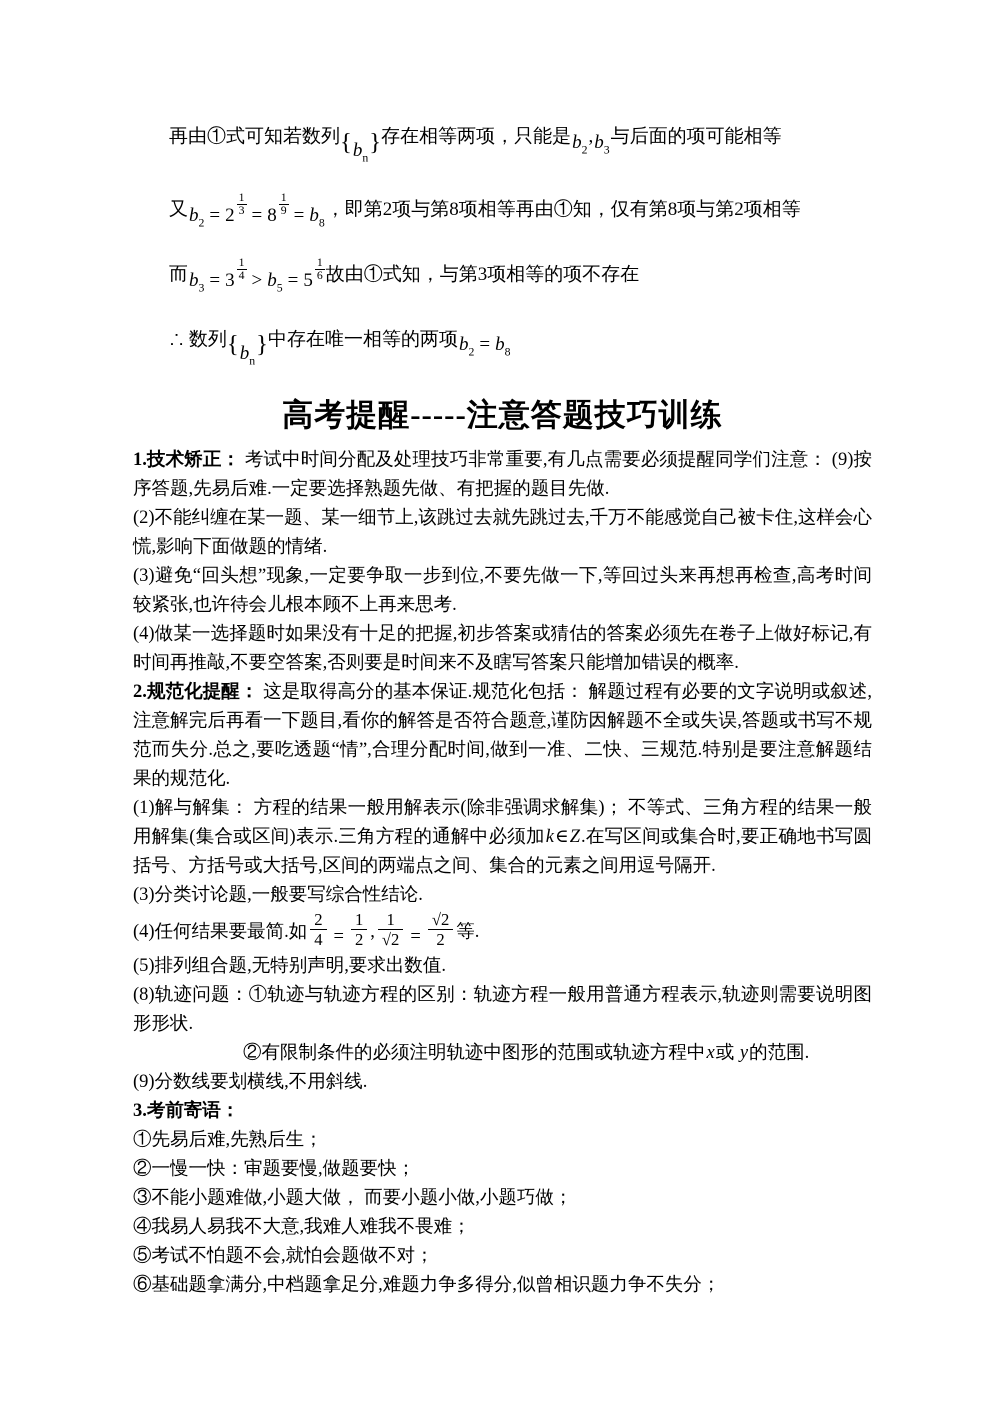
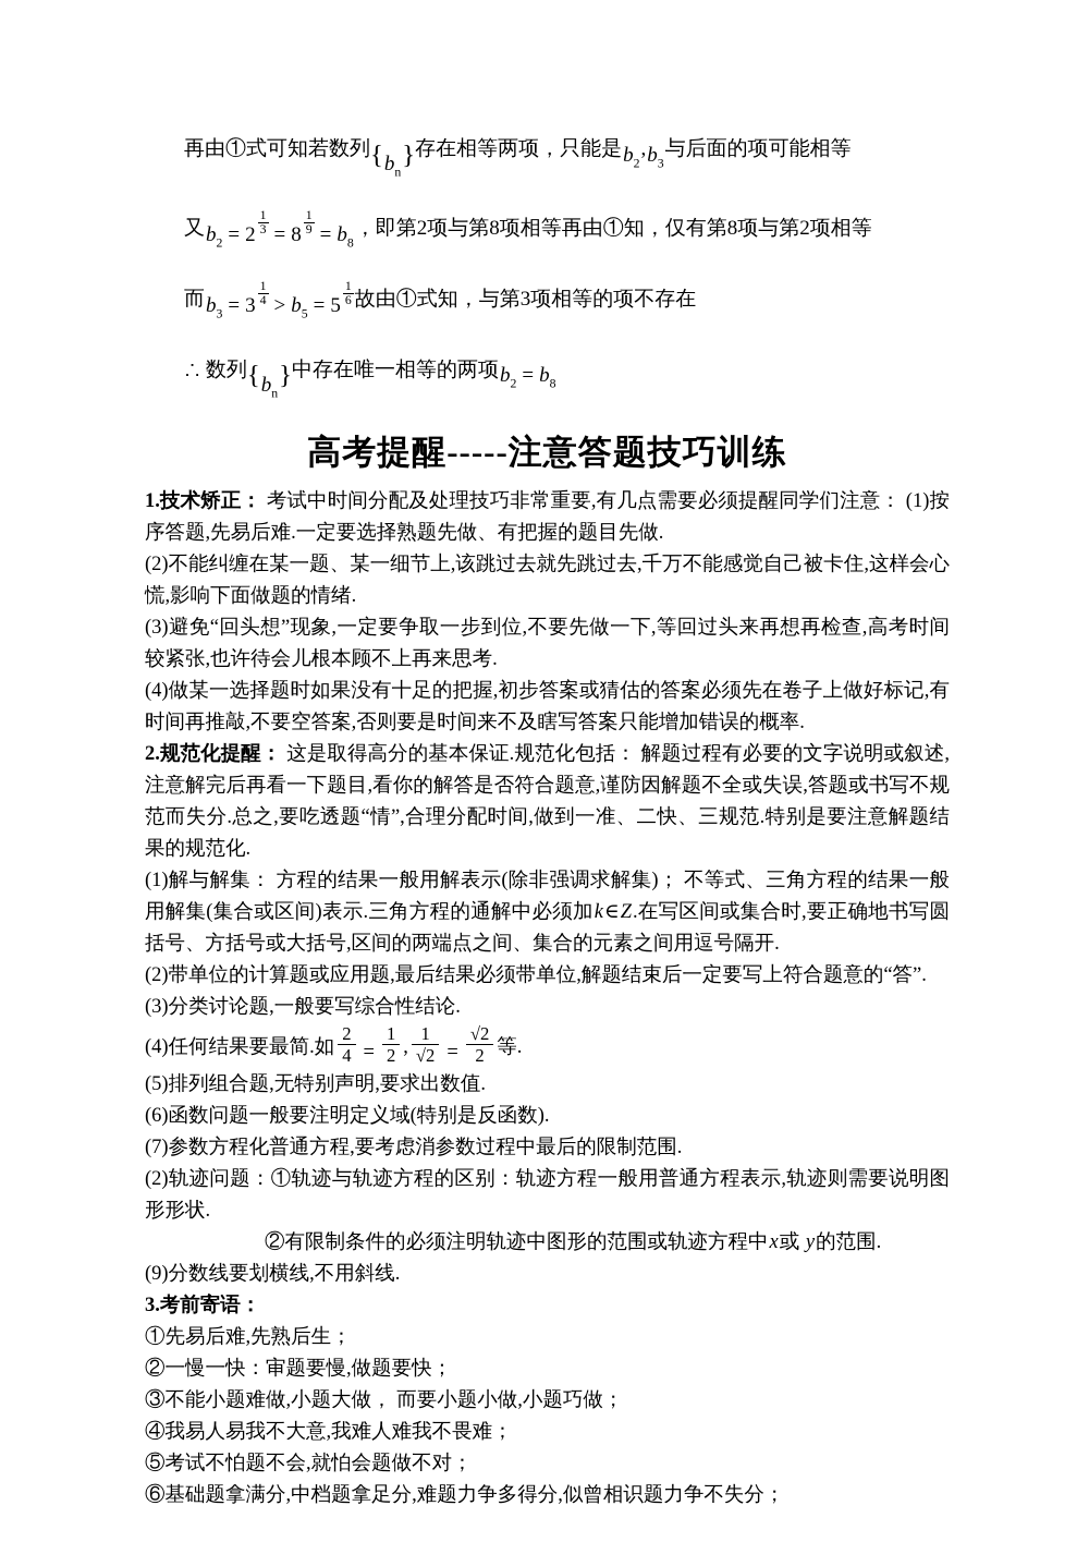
  再由①式可知若数列{bn}存在相等两项，只能是b2,b3与后面的项可能相等
  又b2= 2
  1
  3
  = 8
  1
  9
  = b8，即第2项与第8项相等再由①知，仅有第8项与第2项相等
  而b3= 3
  1
  4
  > b5= 5
  1
  6
  故由①式知，与第3项相等的项不存在
  ∴ 数列{bn}中存在唯一相等的两项b2= b8
  高考提醒-----注意答题技巧训练
- 1.技术矫正： 考试中时间分配及处理技巧非常重要,有几点需要必须提醒同学们注意： (9)按序答题,先易后难.一定要选择熟题先做、有把握的题目先做.
+ 1.技术矫正： 考试中时间分配及处理技巧非常重要,有几点需要必须提醒同学们注意： (1)按序答题,先易后难.一定要选择熟题先做、有把握的题目先做.
  (2)不能纠缠在某一题、某一细节上,该跳过去就先跳过去,千万不能感觉自己被卡住,这样会心慌,影响下面做题的情绪.
  (3)避免“回头想”现象,一定要争取一步到位,不要先做一下,等回过头来再想再检查,高考时间较紧张,也许待会儿根本顾不上再来思考.
  (4)做某一选择题时如果没有十足的把握,初步答案或猜估的答案必须先在卷子上做好标记,有时间再推敲,不要空答案,否则要是时间来不及瞎写答案只能增加错误的概率.
  2.规范化提醒： 这是取得高分的基本保证.规范化包括： 解题过程有必要的文字说明或叙述,注意解完后再看一下题目,看你的解答是否符合题意,谨防因解题不全或失误,答题或书写不规范而失分.总之,要吃透题“情”,合理分配时间,做到一准、二快、三规范.特别是要注意解题结果的规范化.
  (1)解与解集： 方程的结果一般用解表示(除非强调求解集)； 不等式、三角方程的结果一般用解集(集合或区间)表示.三角方程的通解中必须加k∈Z.在写区间或集合时,要正确地书写圆括号、方括号或大括号,区间的两端点之间、集合的元素之间用逗号隔开.
+ (2)带单位的计算题或应用题,最后结果必须带单位,解题结束后一定要写上符合题意的“答”.
  (3)分类讨论题,一般要写综合性结论.
  (4)任何结果要最简.如
  2
  4
  =
  1
  2
  ,
  1
  √2
  =
  √2
  2
  等.
  (5)排列组合题,无特别声明,要求出数值.
+ (6)函数问题一般要注明定义域(特别是反函数).
+ (7)参数方程化普通方程,要考虑消参数过程中最后的限制范围.
- (8)轨迹问题：①轨迹与轨迹方程的区别：轨迹方程一般用普通方程表示,轨迹则需要说明图形形状.
+ (2)轨迹问题：①轨迹与轨迹方程的区别：轨迹方程一般用普通方程表示,轨迹则需要说明图形形状.
  ②有限制条件的必须注明轨迹中图形的范围或轨迹方程中x或 y的范围.
  (9)分数线要划横线,不用斜线.
  3.考前寄语：
  ①先易后难,先熟后生；
  ②一慢一快：审题要慢,做题要快；
  ③不能小题难做,小题大做， 而要小题小做,小题巧做；
  ④我易人易我不大意,我难人难我不畏难；
  ⑤考试不怕题不会,就怕会题做不对；
  ⑥基础题拿满分,中档题拿足分,难题力争多得分,似曾相识题力争不失分；
